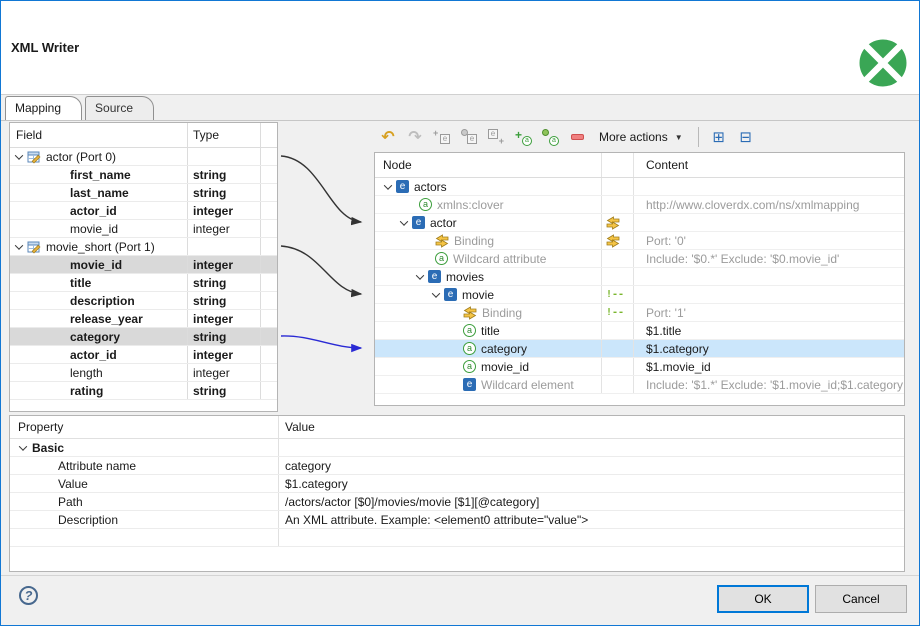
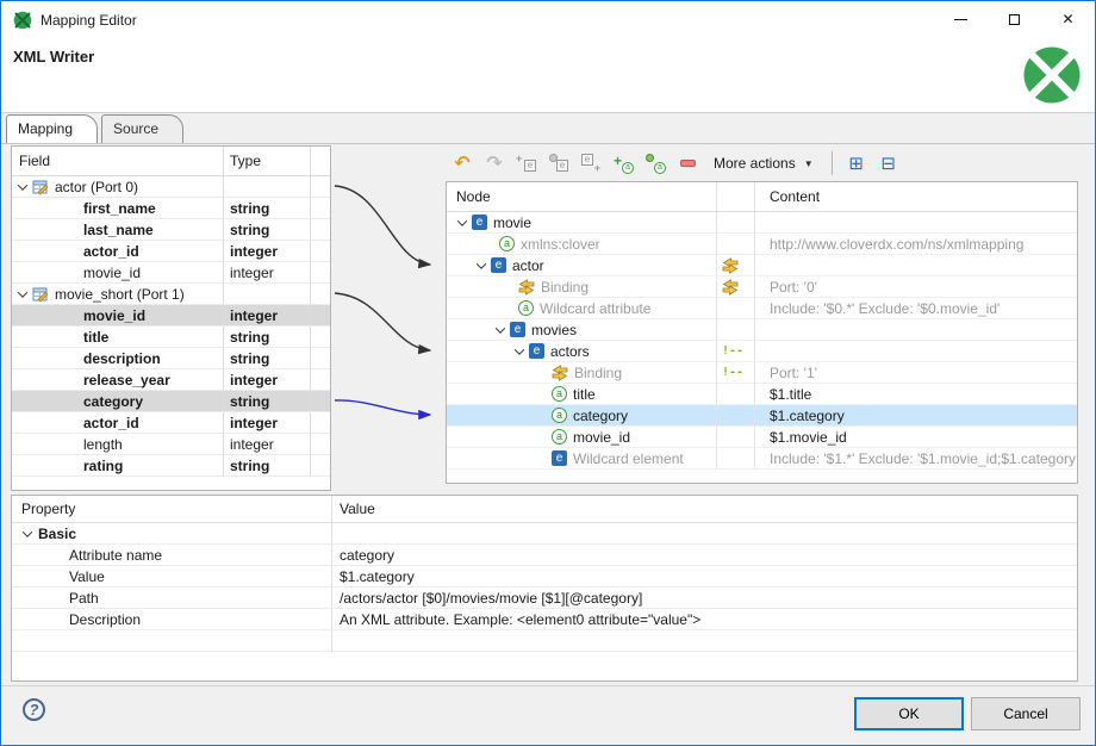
+ Mapping Editor
+ ✕
  XML Writer
  Mapping
  Source
  Field
  Type
  actor (Port 0)
  first_name
  string
  last_name
  string
  actor_id
  integer
  movie_id
  integer
  movie_short (Port 1)
  movie_id
  integer
  title
  string
  description
  string
  release_year
  integer
  category
  string
  actor_id
  integer
  length
  integer
  rating
  string
  ↶
  ↷
  +
  e
  e
  e
  +
  +
  More actions
  ▼
  ⊞
  ⊟
  Node
  Content
  e
- actors
+ movie
  a
  xmlns:clover
  http://www.cloverdx.com/ns/xmlmapping
  e
  actor
  Binding
  Port: '0'
  a
  Wildcard attribute
  Include: '$0.*' Exclude: '$0.movie_id'
  e
  movies
  e
- movie
+ actors
  !--
  Binding
  !--
  Port: '1'
  a
  title
  $1.title
  a
  category
  $1.category
  a
  movie_id
  $1.movie_id
  e
  Wildcard element
  Include: '$1.*' Exclude: '$1.movie_id;$1.category
  Property
  Value
  Basic
  Attribute name
  category
  Value
  $1.category
  Path
  /actors/actor [$0]/movies/movie [$1][@category]
  Description
  An XML attribute. Example: <element0 attribute="value">
  ?
  OK
  Cancel
